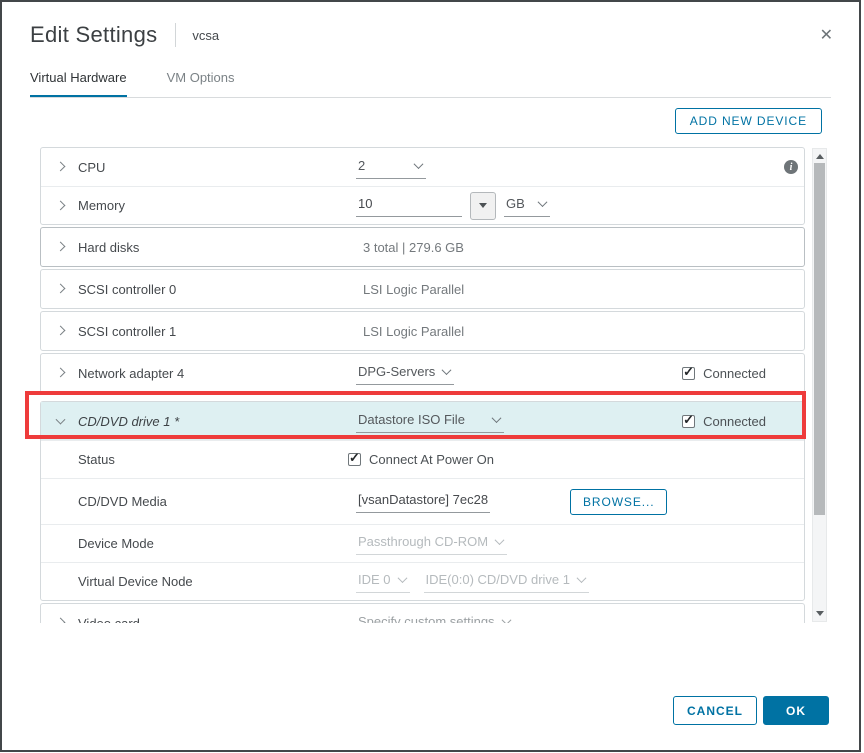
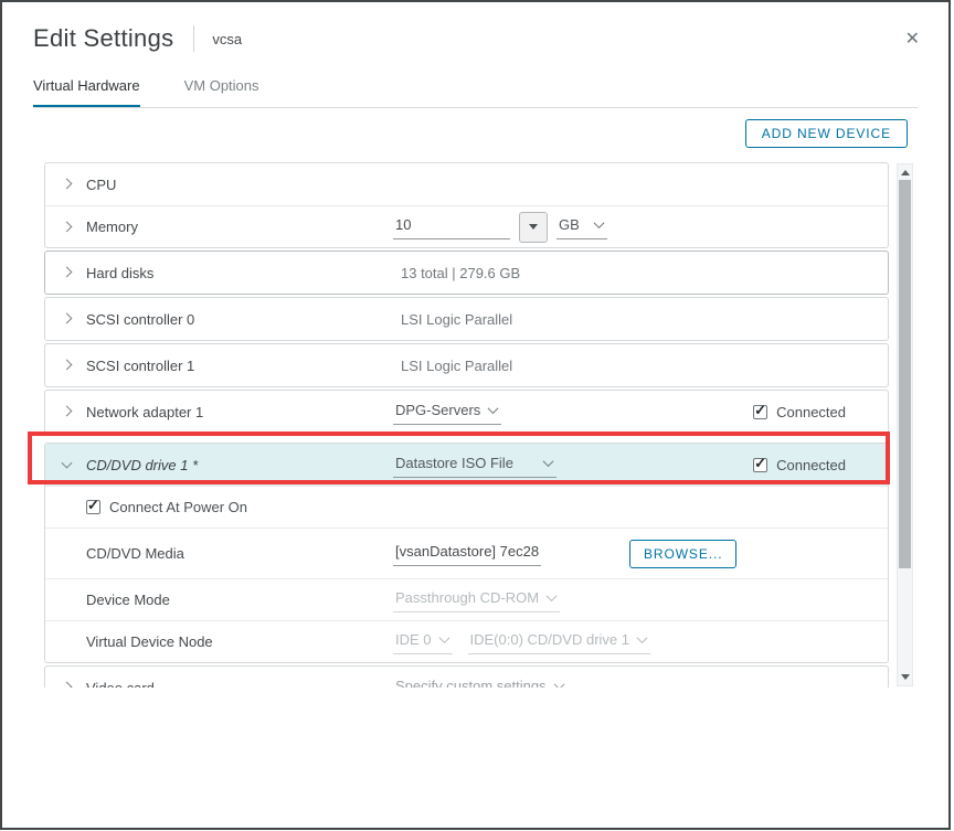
  Edit Settings
  vcsa
  ✕
  Virtual Hardware
  VM Options
  ADD NEW DEVICE
  CPU
- 2
- i
  Memory
  10
  GB
  Hard disks
- 3 total | 279.6 GB
+ 13 total | 279.6 GB
  SCSI controller 0
  LSI Logic Parallel
  SCSI controller 1
  LSI Logic Parallel
- Network adapter 4
+ Network adapter 1
  DPG-Servers
  ✓
  Connected
  CD/DVD drive 1 *
  Datastore ISO File
  ✓
  Connected
- Status
  ✓
  Connect At Power On
  CD/DVD Media
  [vsanDatastore] 7ec28
  BROWSE...
  Device Mode
  Passthrough CD-ROM
  Virtual Device Node
  IDE 0
  IDE(0:0) CD/DVD drive 1
  Specify custom settings
- CANCEL
- OK
